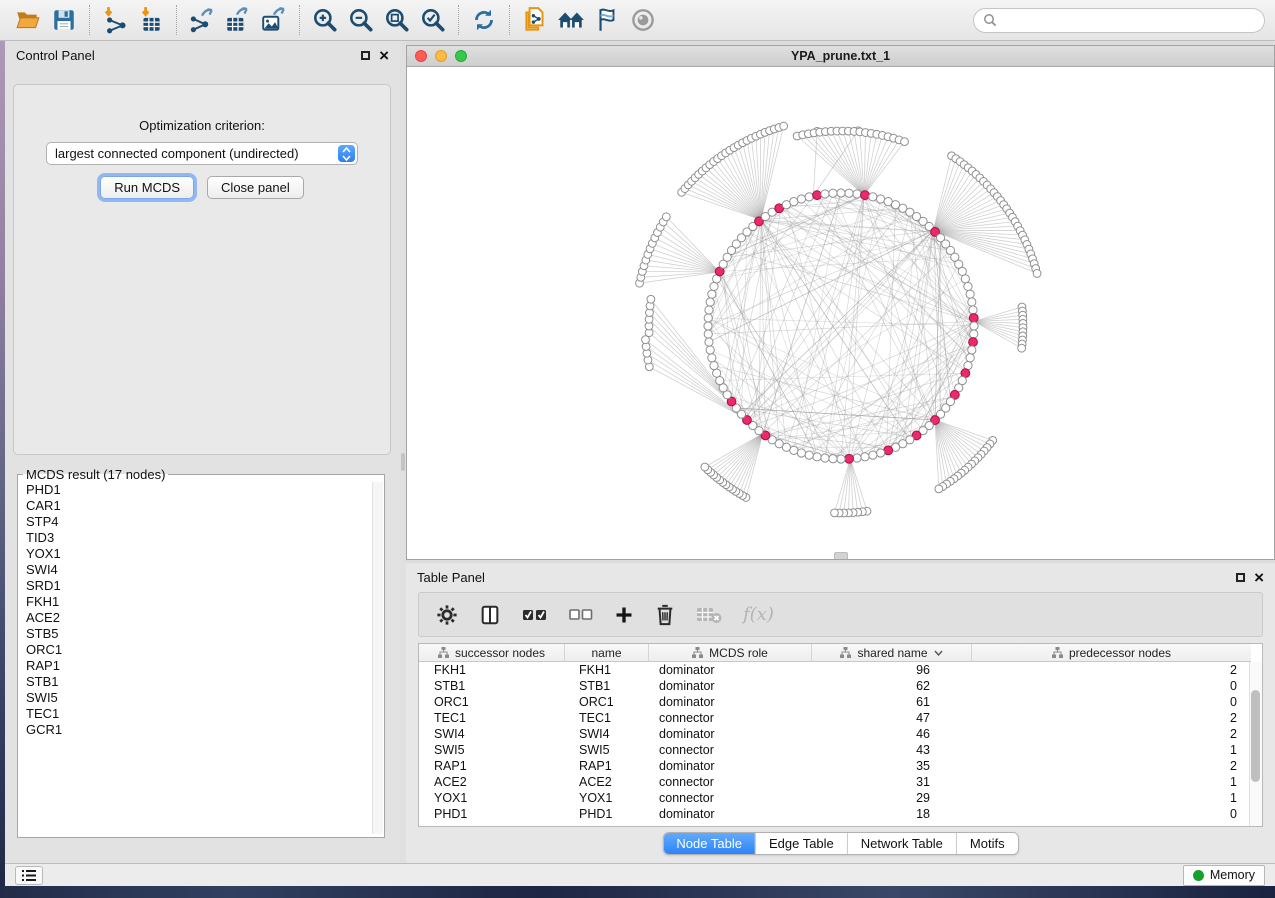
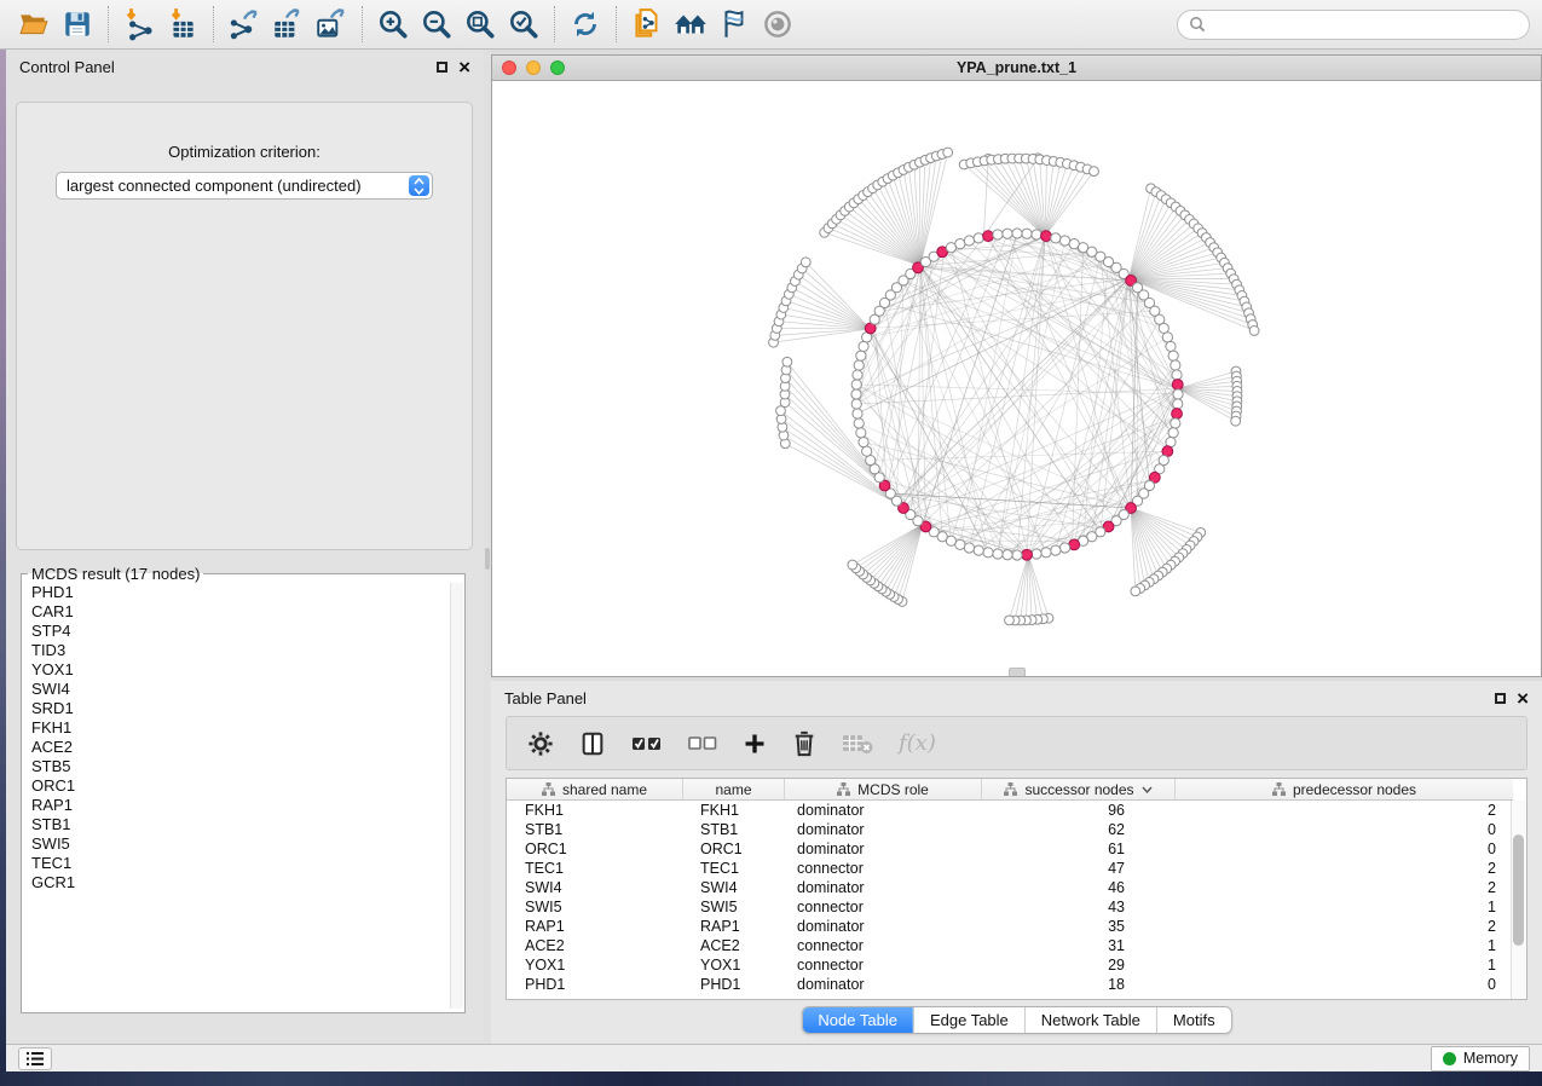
  Control Panel
  ×
  Optimization criterion:
  largest connected component (undirected)
- Run MCDS
- Close panel
  MCDS result (17 nodes)
  PHD1
  CAR1
  STP4
  TID3
  YOX1
  SWI4
  SRD1
  FKH1
  ACE2
  STB5
  ORC1
  RAP1
  STB1
  SWI5
  TEC1
  GCR1
  YPA_prune.txt_1
  Table Panel
  ×
  f(x)
- successor nodes
+ shared name
  name
  MCDS role
- shared name
+ successor nodes
  predecessor nodes
  FKH1
  FKH1
  dominator
  96
  2
  STB1
  STB1
  dominator
  62
  0
  ORC1
  ORC1
  dominator
  61
  0
  TEC1
  TEC1
  connector
  47
  2
  SWI4
  SWI4
  dominator
  46
  2
  SWI5
  SWI5
  connector
  43
  1
  RAP1
  RAP1
  dominator
  35
  2
  ACE2
  ACE2
  connector
  31
  1
  YOX1
  YOX1
  connector
  29
  1
  PHD1
  PHD1
  dominator
  18
  0
  Node Table
  Edge Table
  Network Table
  Motifs
  Memory
